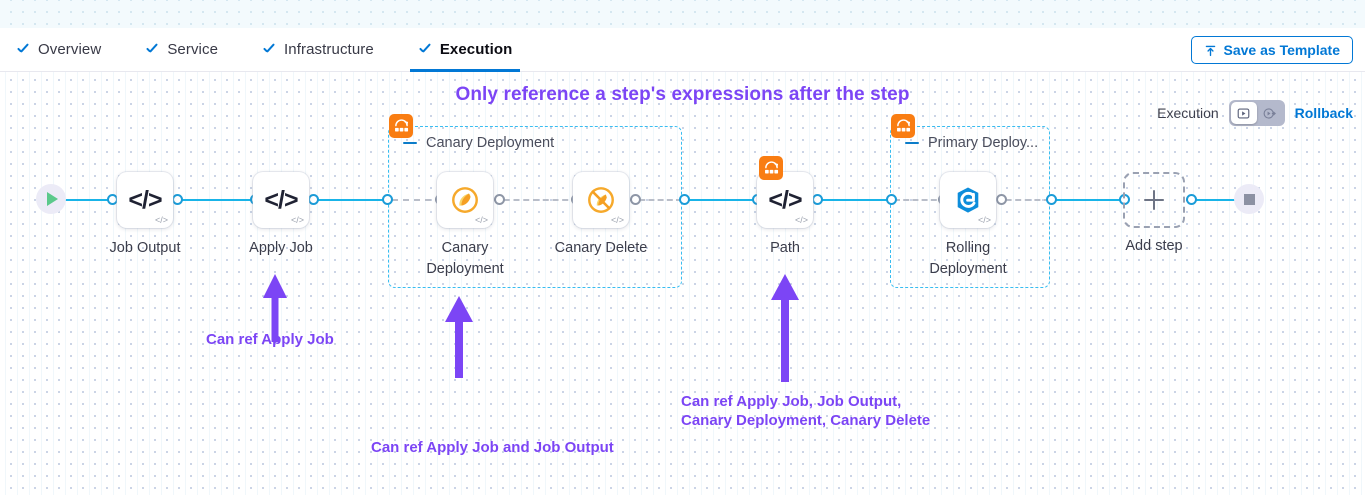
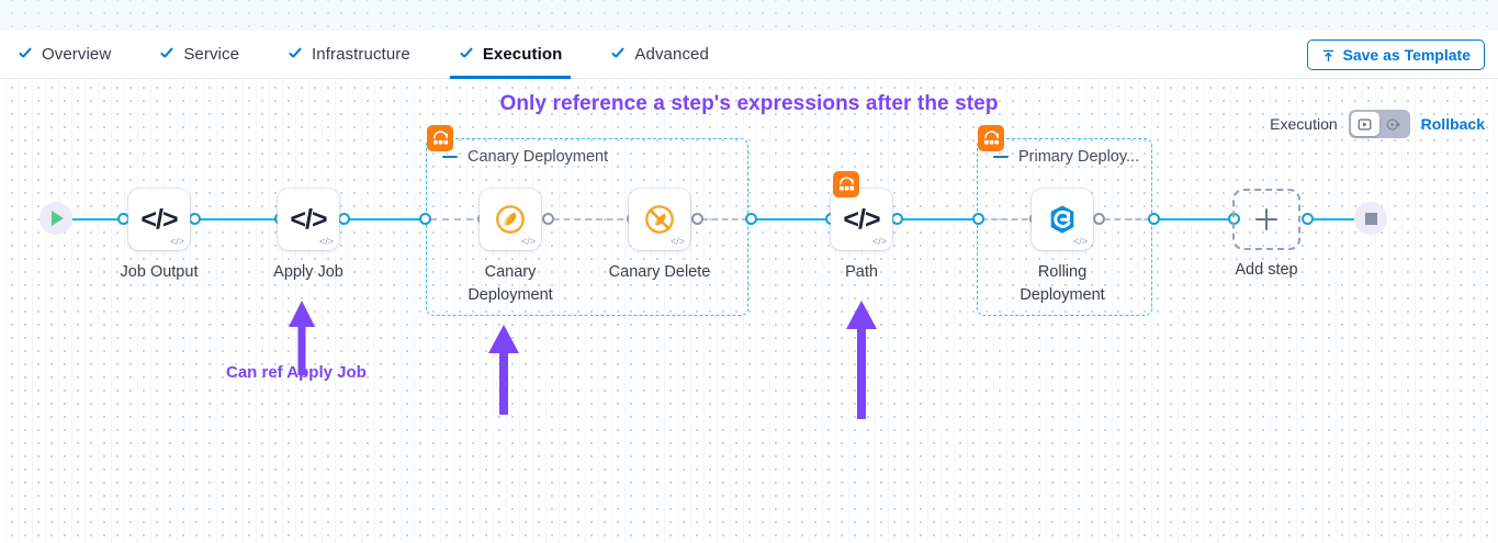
  Overview
  Service
  Infrastructure
  Execution
+ Advanced
  Save as Template
  Only reference a step's expressions after the step
  Execution
  Rollback
  Canary Deployment
  Primary Deploy...
  </>
  </>
  Job Output
  </>
  </>
  Apply Job
  </>
  Canary
  Deployment
  </>
  Canary Delete
  </>
  </>
  Path
  </>
  Rolling
  Deployment
  Add step
  Can ref Apply Job
- Can ref Apply Job and Job Output
- Can ref Apply Job, Job Output,
- Canary Deployment, Canary Delete
